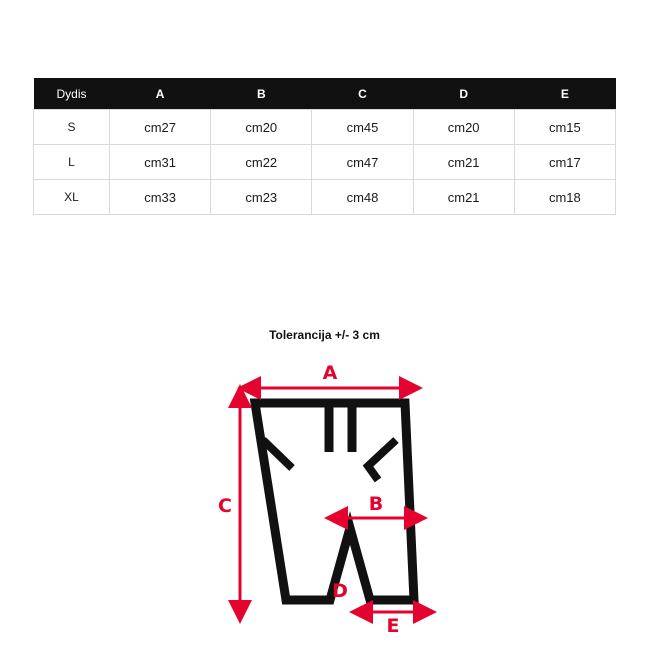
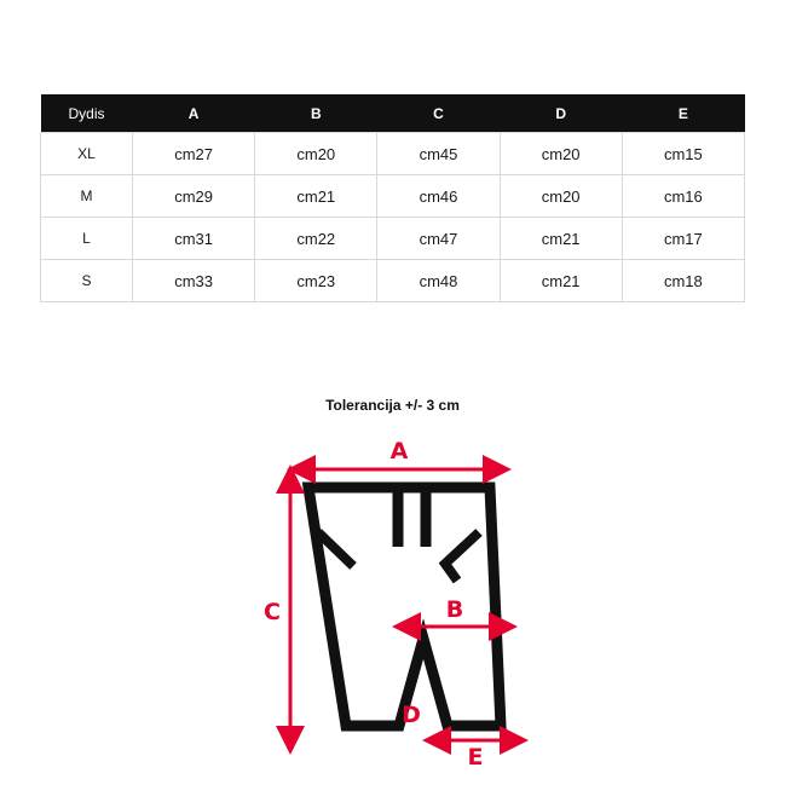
  Dydis	A	B	C	D	E
- S	cm27	cm20	cm45	cm20	cm15
+ XL	cm27	cm20	cm45	cm20	cm15
+ M	cm29	cm21	cm46	cm20	cm16
  L	cm31	cm22	cm47	cm21	cm17
- XL	cm33	cm23	cm48	cm21	cm18
+ S	cm33	cm23	cm48	cm21	cm18
  Tolerancija +/- 3 cm
  A
  C
  B
  D
  E
